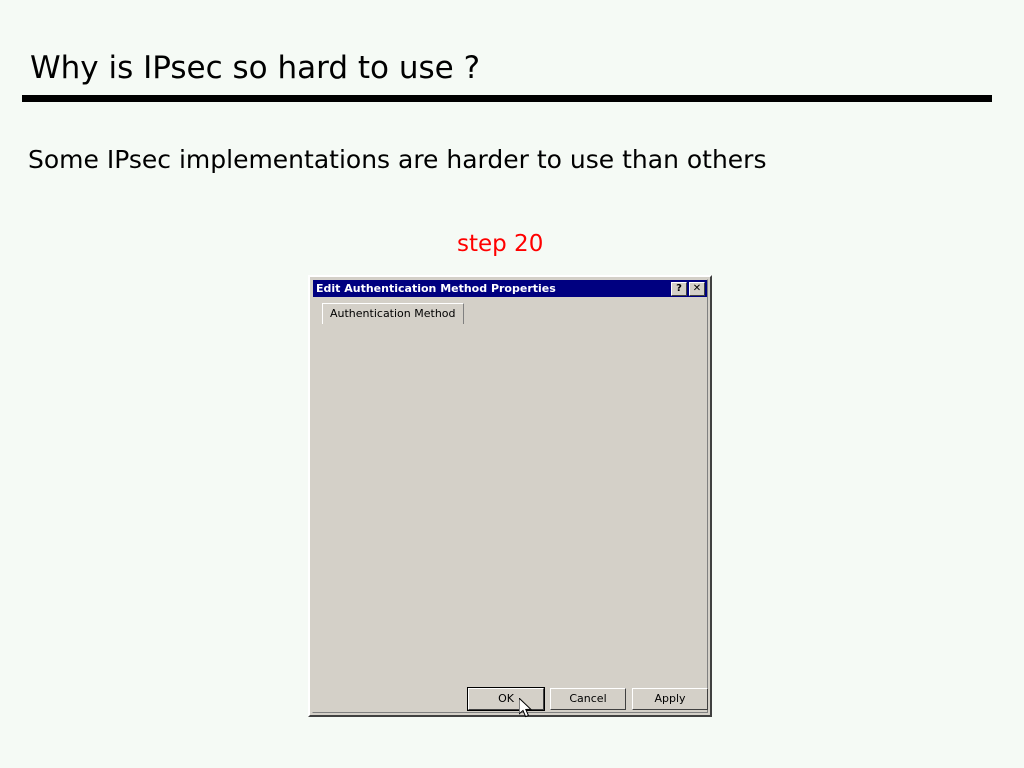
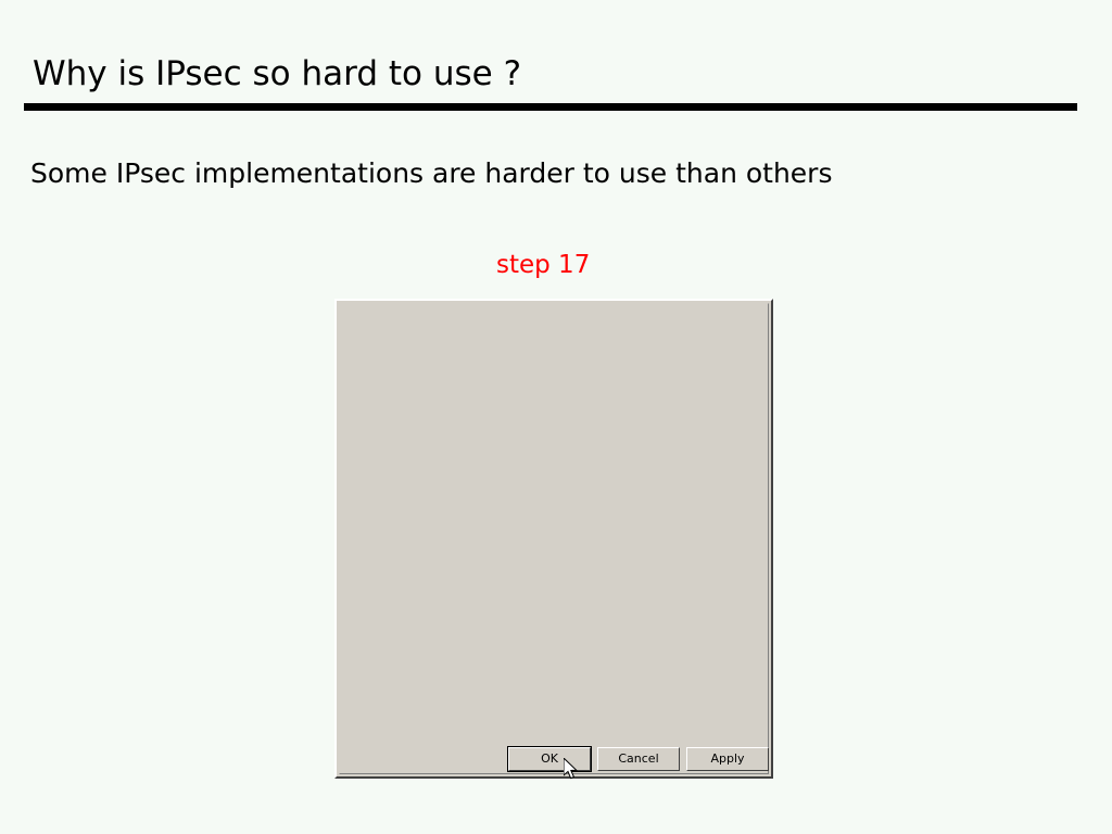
  Why is IPsec so hard to use ?
  Some IPsec implementations are harder to use than others
- step 20
+ step 17
- Edit Authentication Method Properties
- ?
- ✕
- Authentication Method
  OK
  Cancel
  Apply
